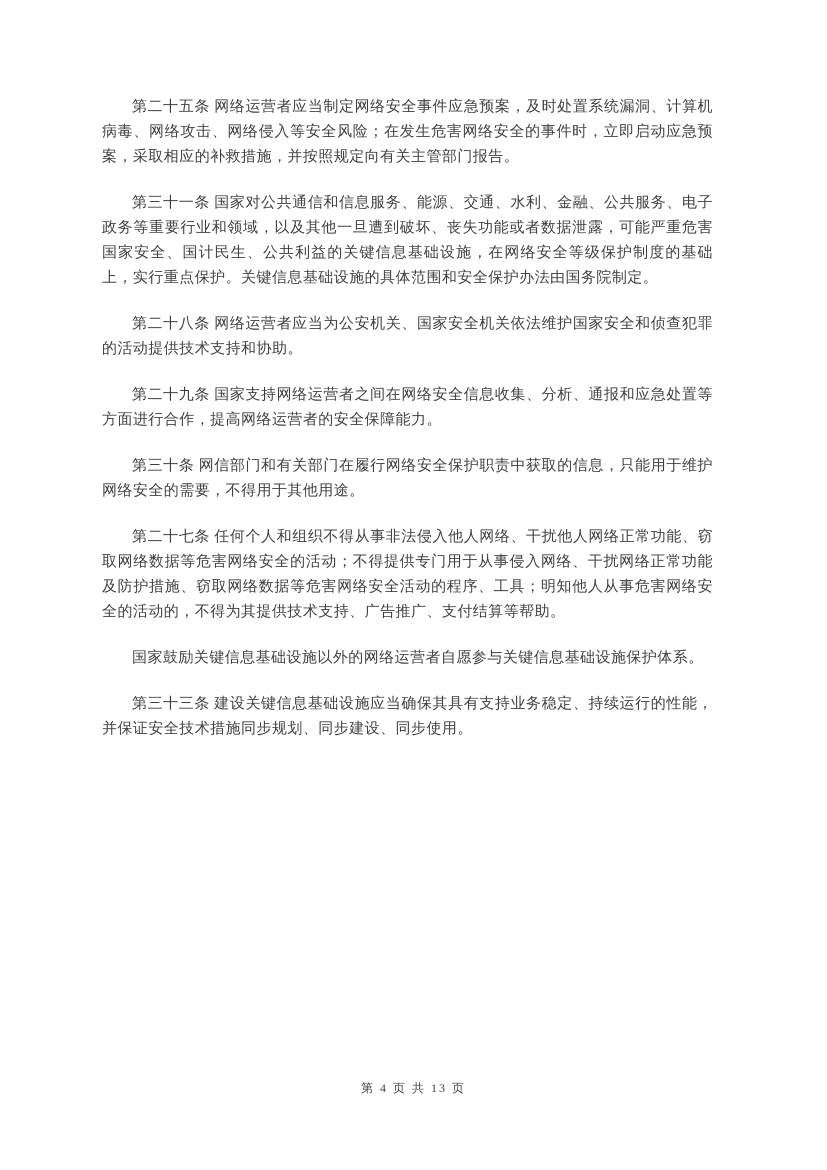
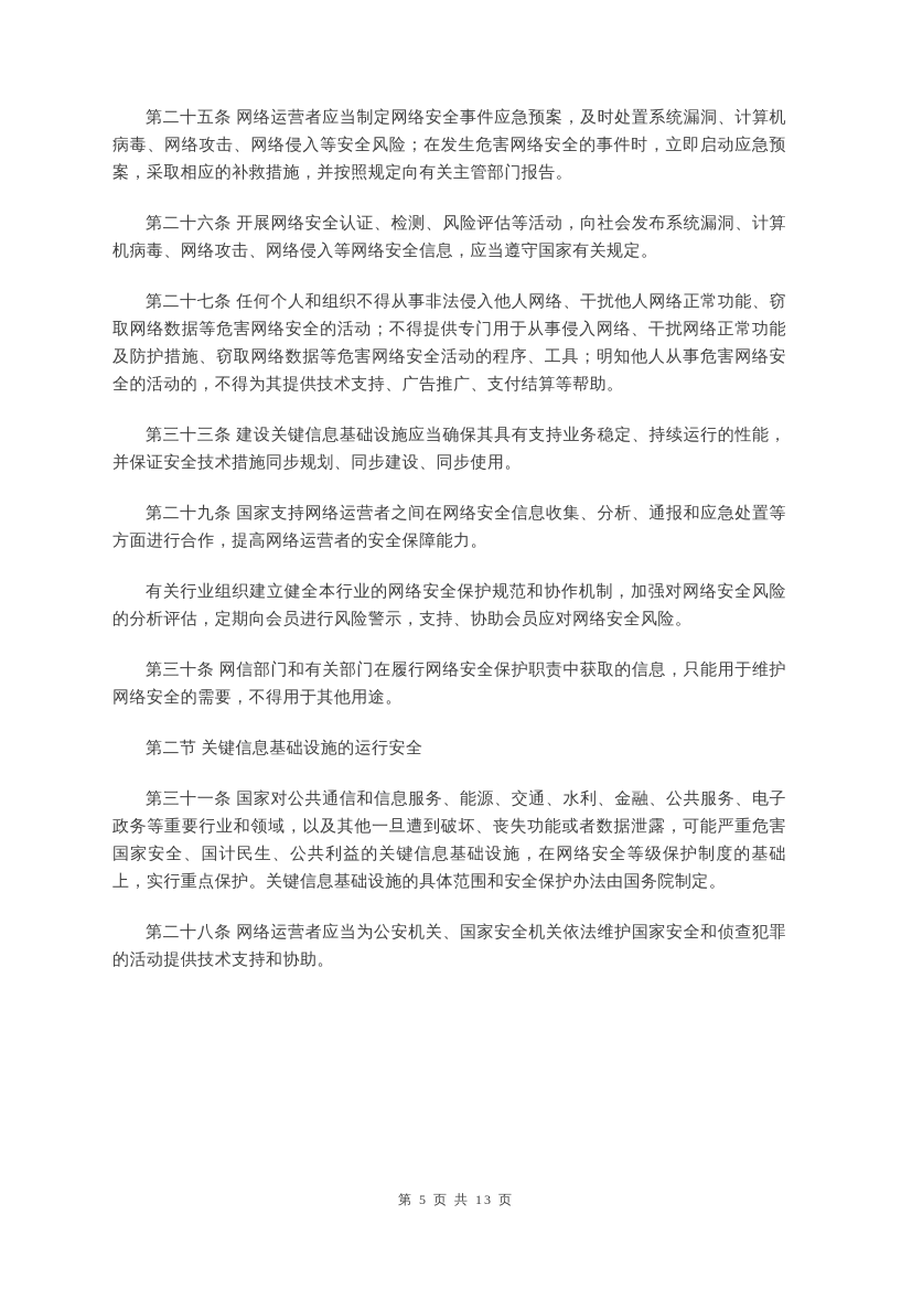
  第二十五条 网络运营者应当制定网络安全事件应急预案，及时处置系统漏洞、计算机病毒、网络攻击、网络侵入等安全风险；在发生危害网络安全的事件时，立即启动应急预案，采取相应的补救措施，并按照规定向有关主管部门报告。
+ 第二十六条 开展网络安全认证、检测、风险评估等活动，向社会发布系统漏洞、计算机病毒、网络攻击、网络侵入等网络安全信息，应当遵守国家有关规定。
- 第三十一条 国家对公共通信和信息服务、能源、交通、水利、金融、公共服务、电子政务等重要行业和领域，以及其他一旦遭到破坏、丧失功能或者数据泄露，可能严重危害国家安全、国计民生、公共利益的关键信息基础设施，在网络安全等级保护制度的基础上，实行重点保护。关键信息基础设施的具体范围和安全保护办法由国务院制定。
+ 第二十七条 任何个人和组织不得从事非法侵入他人网络、干扰他人网络正常功能、窃取网络数据等危害网络安全的活动；不得提供专门用于从事侵入网络、干扰网络正常功能及防护措施、窃取网络数据等危害网络安全活动的程序、工具；明知他人从事危害网络安全的活动的，不得为其提供技术支持、广告推广、支付结算等帮助。
- 第二十八条 网络运营者应当为公安机关、国家安全机关依法维护国家安全和侦查犯罪的活动提供技术支持和协助。
+ 第三十三条 建设关键信息基础设施应当确保其具有支持业务稳定、持续运行的性能，并保证安全技术措施同步规划、同步建设、同步使用。
  第二十九条 国家支持网络运营者之间在网络安全信息收集、分析、通报和应急处置等方面进行合作，提高网络运营者的安全保障能力。
+ 有关行业组织建立健全本行业的网络安全保护规范和协作机制，加强对网络安全风险的分析评估，定期向会员进行风险警示，支持、协助会员应对网络安全风险。
  第三十条 网信部门和有关部门在履行网络安全保护职责中获取的信息，只能用于维护网络安全的需要，不得用于其他用途。
+ 第二节 关键信息基础设施的运行安全
- 第二十七条 任何个人和组织不得从事非法侵入他人网络、干扰他人网络正常功能、窃取网络数据等危害网络安全的活动；不得提供专门用于从事侵入网络、干扰网络正常功能及防护措施、窃取网络数据等危害网络安全活动的程序、工具；明知他人从事危害网络安全的活动的，不得为其提供技术支持、广告推广、支付结算等帮助。
+ 第三十一条 国家对公共通信和信息服务、能源、交通、水利、金融、公共服务、电子政务等重要行业和领域，以及其他一旦遭到破坏、丧失功能或者数据泄露，可能严重危害国家安全、国计民生、公共利益的关键信息基础设施，在网络安全等级保护制度的基础上，实行重点保护。关键信息基础设施的具体范围和安全保护办法由国务院制定。
- 国家鼓励关键信息基础设施以外的网络运营者自愿参与关键信息基础设施保护体系。
- 第三十三条 建设关键信息基础设施应当确保其具有支持业务稳定、持续运行的性能，并保证安全技术措施同步规划、同步建设、同步使用。
+ 第二十八条 网络运营者应当为公安机关、国家安全机关依法维护国家安全和侦查犯罪的活动提供技术支持和协助。
- 第 4 页 共 13 页
+ 第 5 页 共 13 页
